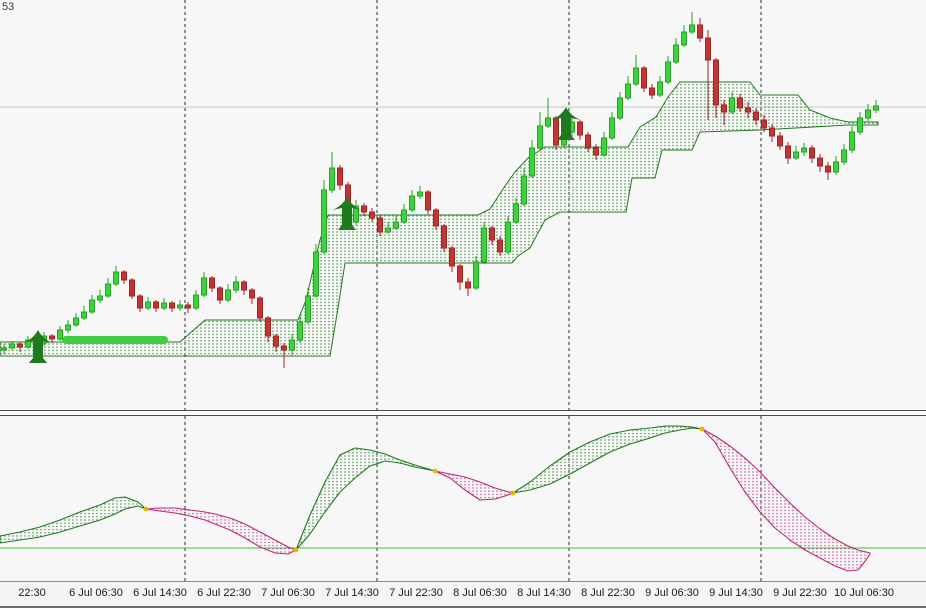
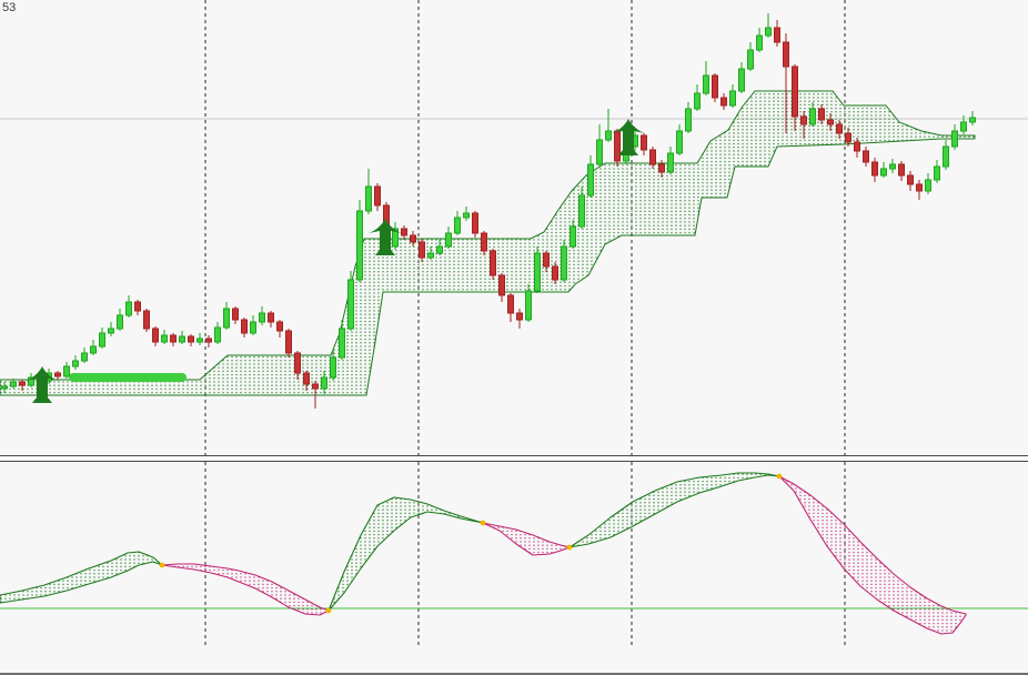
  53
- 22:30
- 6 Jul 06:30
- 6 Jul 14:30
- 6 Jul 22:30
- 7 Jul 06:30
- 7 Jul 14:30
- 7 Jul 22:30
- 8 Jul 06:30
- 8 Jul 14:30
- 8 Jul 22:30
- 9 Jul 06:30
- 9 Jul 14:30
- 9 Jul 22:30
- 10 Jul 06:30
